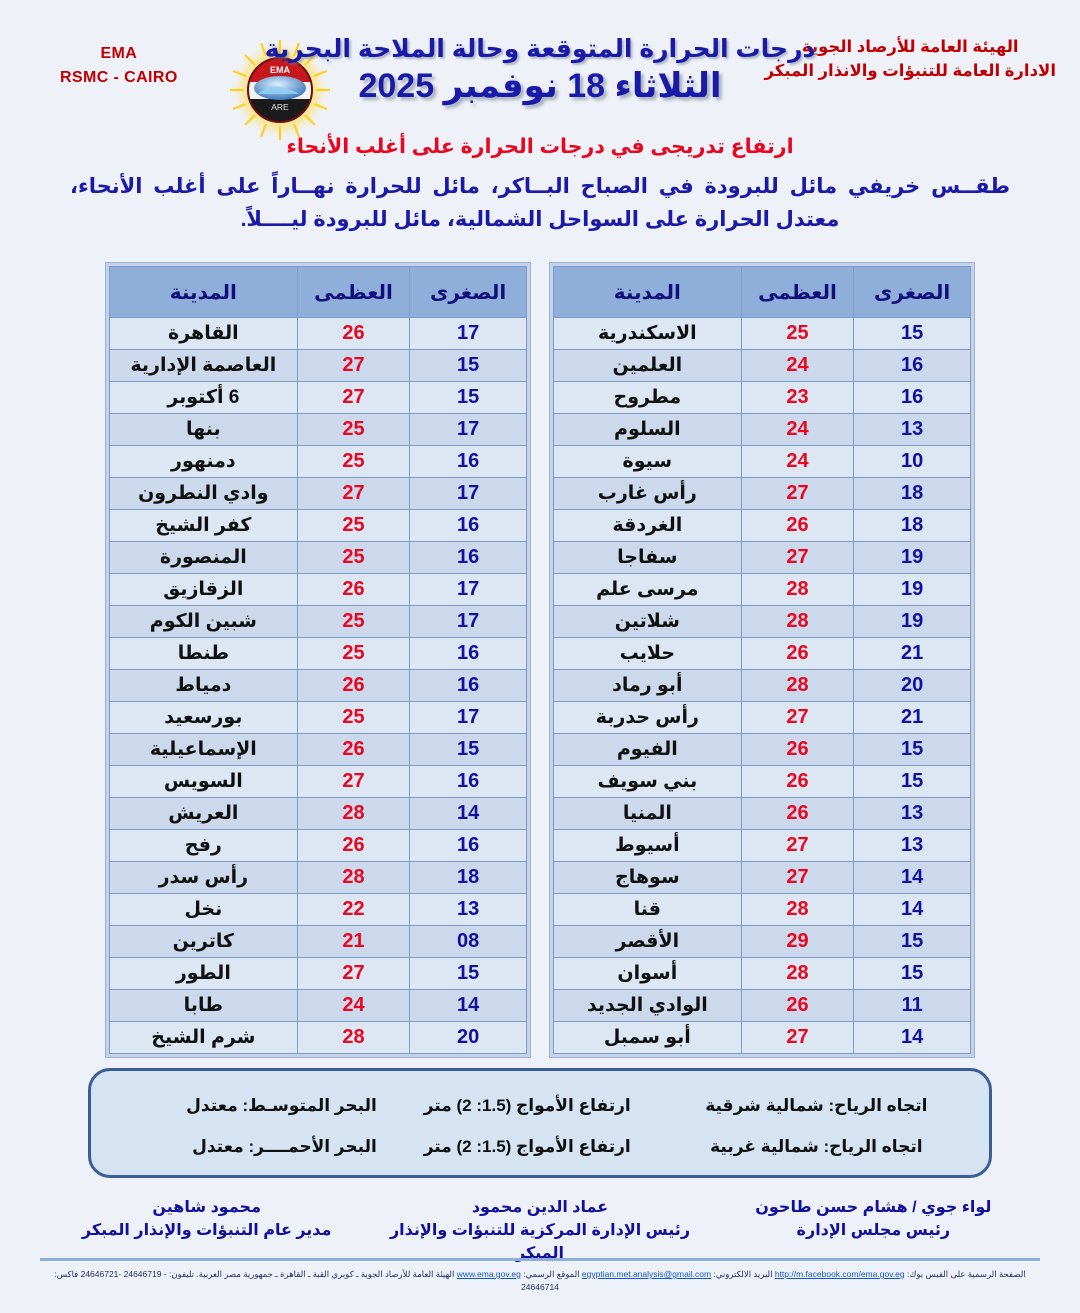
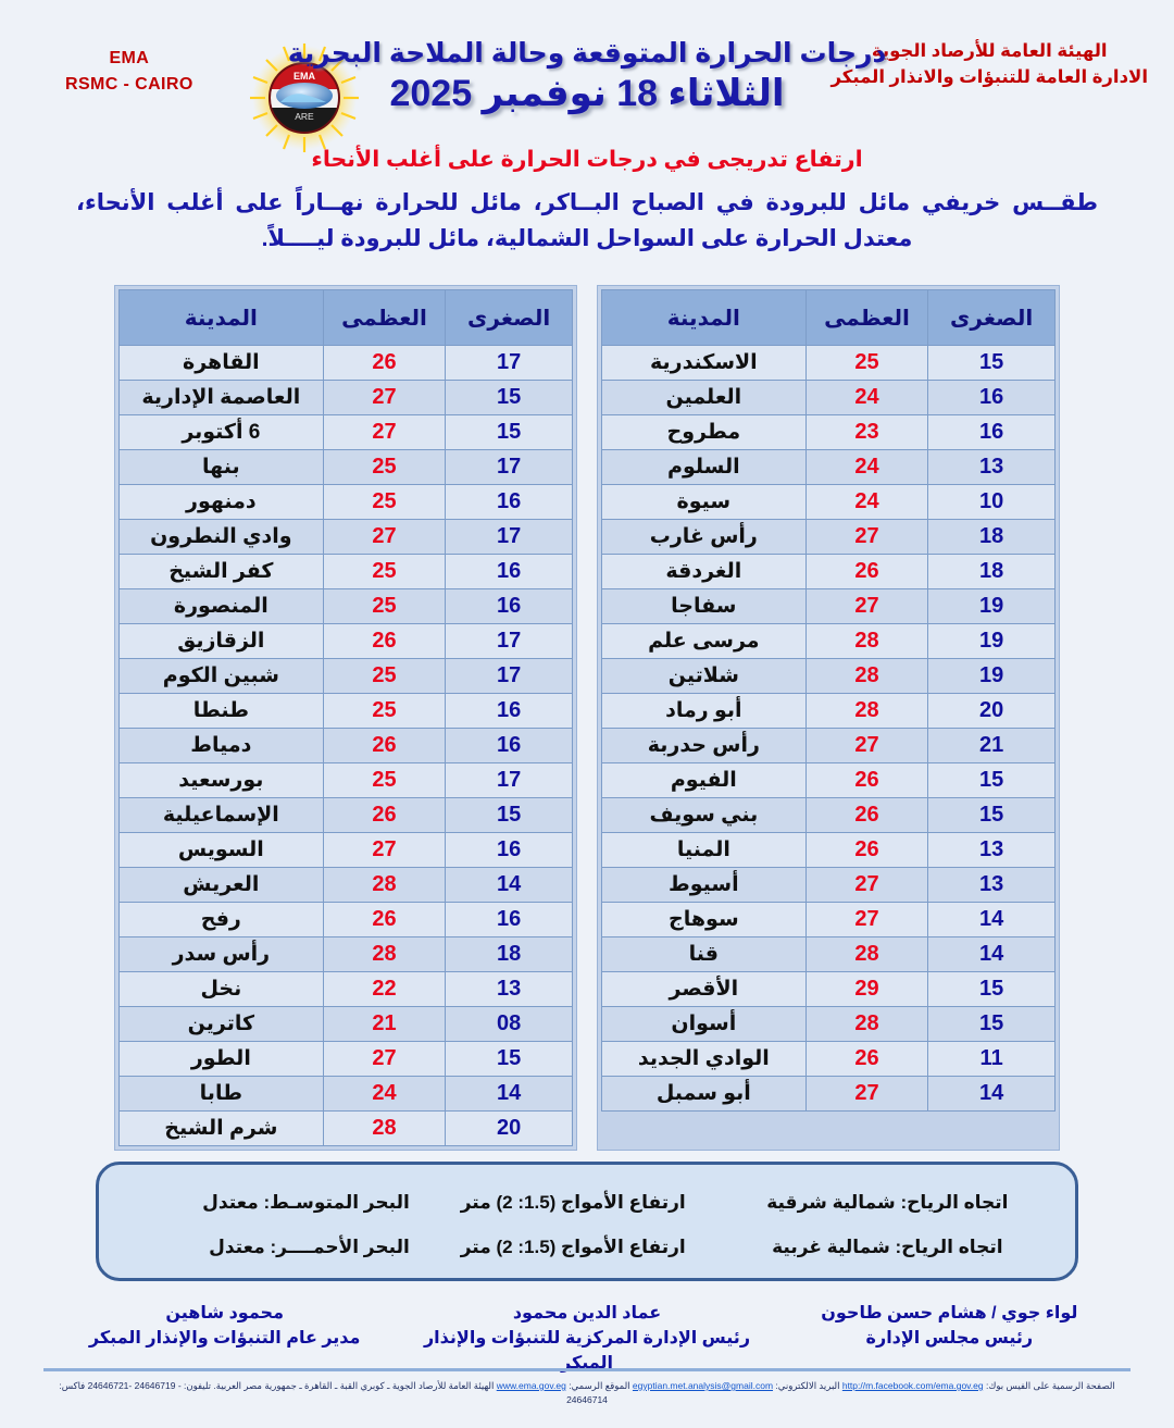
  الهيئة العامة للأرصاد الجوية
  الادارة العامة للتنبؤات والانذار المبكر
  EMA
  RSMC - CAIRO
  EMA
  ARE
  درجات الحرارة المتوقعة وحالة الملاحة البحرية
  الثلاثاء 18 نوفمبر 2025
  ارتفاع تدريجى في درجات الحرارة على أغلب الأنحاء
  طقــس خريفي مائل للبرودة في الصباح البــاكر، مائل للحرارة نهــاراً على أغلب الأنحاء، معتدل الحرارة على السواحل الشمالية، مائل للبرودة ليــــلاً.
  الصغرى	العظمى	المدينة
  15	25	الاسكندرية
  16	24	العلمين
  16	23	مطروح
  13	24	السلوم
  10	24	سيوة
  18	27	رأس غارب
  18	26	الغردقة
  19	27	سفاجا
  19	28	مرسى علم
  19	28	شلاتين
- 21	26	حلايب
  20	28	أبو رماد
  21	27	رأس حدربة
  15	26	الفيوم
  15	26	بني سويف
  13	26	المنيا
  13	27	أسيوط
  14	27	سوهاج
  14	28	قنا
  15	29	الأقصر
  15	28	أسوان
  11	26	الوادي الجديد
  14	27	أبو سمبل
  الصغرى	العظمى	المدينة
  17	26	القاهرة
  15	27	العاصمة الإدارية
  15	27	6 أكتوبر
  17	25	بنها
  16	25	دمنهور
  17	27	وادي النطرون
  16	25	كفر الشيخ
  16	25	المنصورة
  17	26	الزقازيق
  17	25	شبين الكوم
  16	25	طنطا
  16	26	دمياط
  17	25	بورسعيد
  15	26	الإسماعيلية
  16	27	السويس
  14	28	العريش
  16	26	رفح
  18	28	رأس سدر
  13	22	نخل
  08	21	كاترين
  15	27	الطور
  14	24	طابا
  20	28	شرم الشيخ
  اتجاه الرياح: شمالية شرقية
  ارتفاع الأمواج (1.5: 2) متر
  البحر المتوسـط: معتدل
  اتجاه الرياح: شمالية غربية
  ارتفاع الأمواج (1.5: 2) متر
  البحر الأحمــــر: معتدل
  لواء جوي / هشام حسن طاحون
  رئيس مجلس الإدارة
  عماد الدين محمود
  رئيس الإدارة المركزية للتنبؤات والإنذار المبكر
  محمود شاهين
  مدير عام التنبؤات والإنذار المبكر
  الصفحة الرسمية على الفيس بوك: http://m.facebook.com/ema.gov.eg البريد الالكتروني: egyptian.met.analysis@gmail.com الموقع الرسمي: www.ema.gov.eg الهيئة العامة للأرصاد الجوية ـ كوبري القبة ـ القاهرة ـ جمهورية مصر العربية. تليفون: - 24646719 -24646721 فاكس: 24646714
